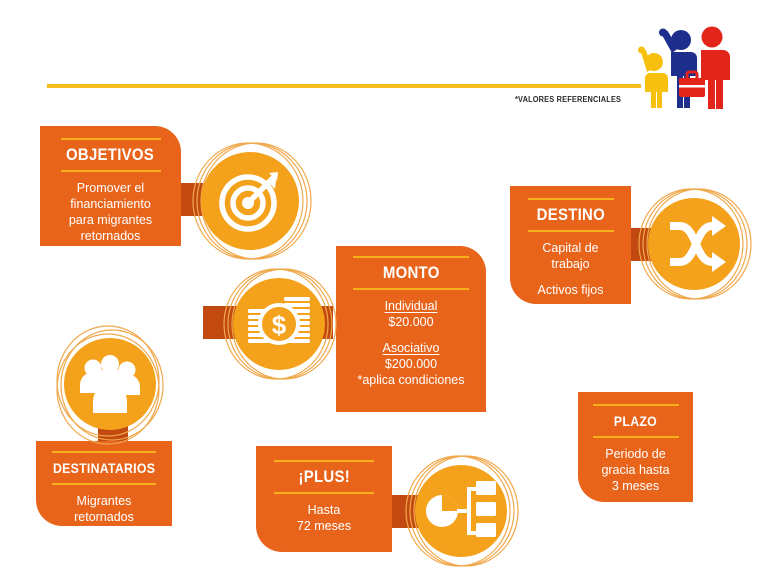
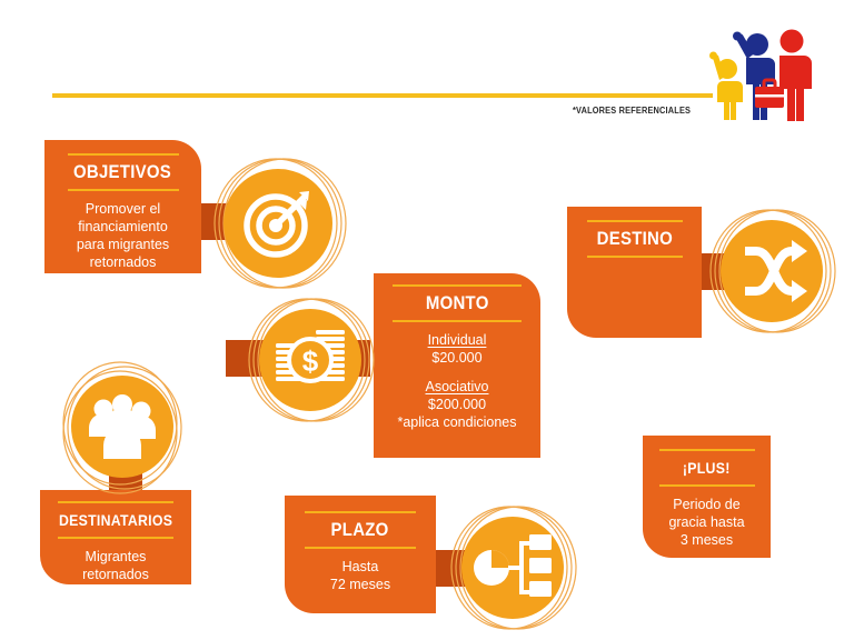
  *VALORES REFERENCIALES
  OBJETIVOS
  Promover el
  financiamiento
  para migrantes
  retornados
  DESTINO
- Capital de
- trabajo
- Activos fijos
  MONTO
  Individual
  $20.000
  Asociativo
  $200.000
  *aplica condiciones
  $
  DESTINATARIOS
  Migrantes
  retornados
- ¡PLUS!
+ PLAZO
  Hasta
  72 meses
- PLAZO
+ ¡PLUS!
  Periodo de
  gracia hasta
  3 meses
